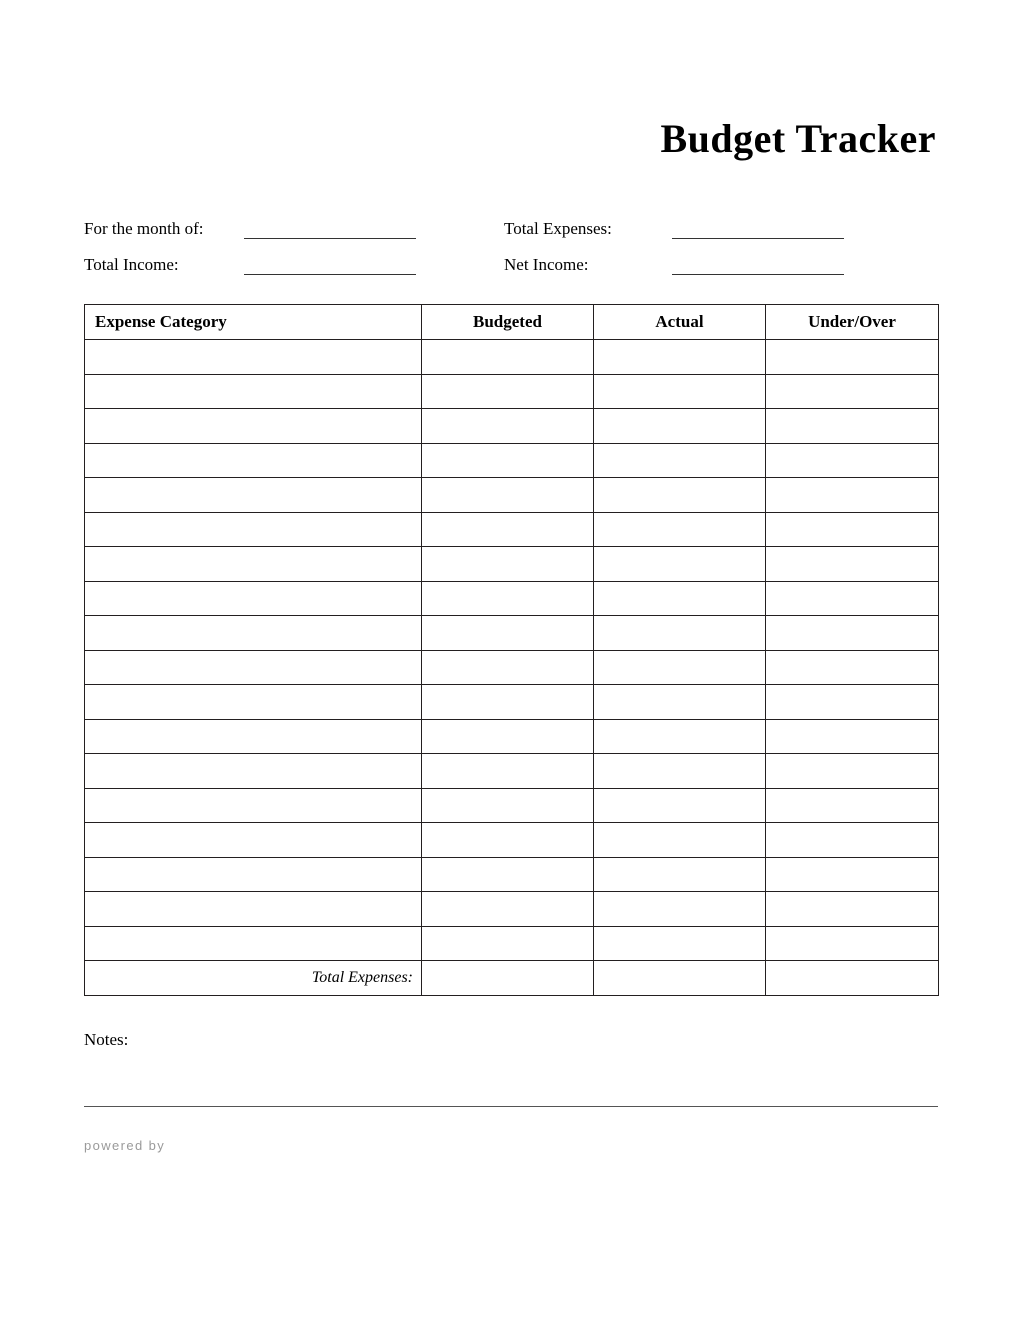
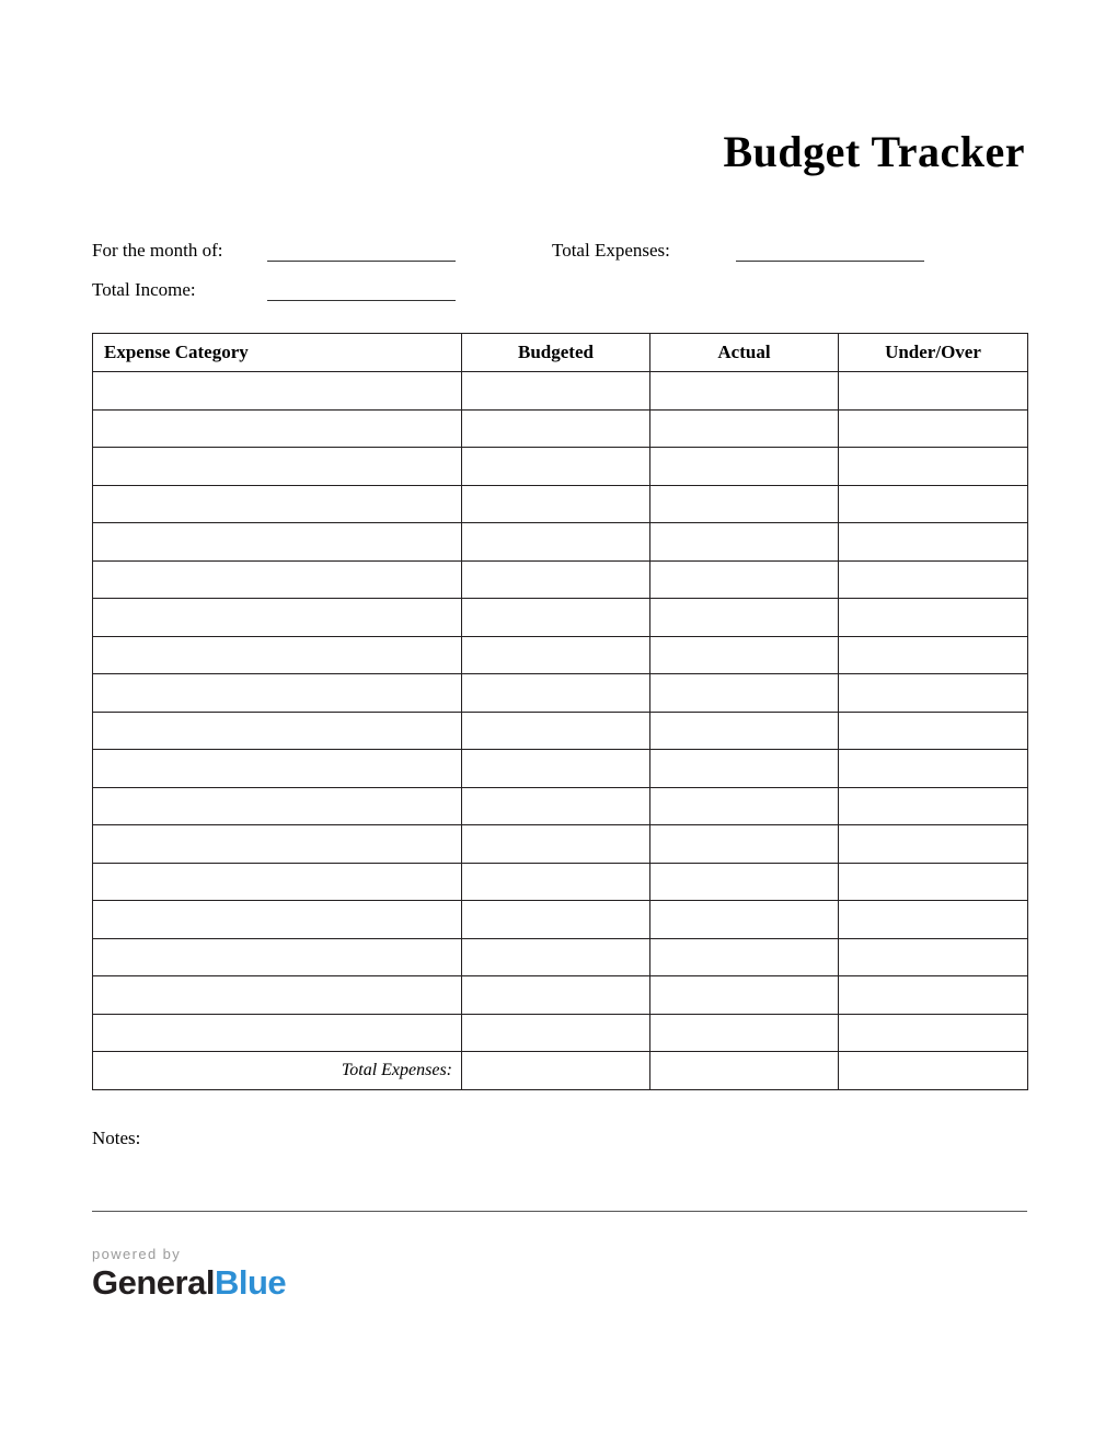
  Budget Tracker
  For the month of:
  Total Expenses:
  Total Income:
- Net Income:
  Expense Category	Budgeted	Actual	Under/Over
  Total Expenses:
  Notes:
  powered by
+ GeneralBlue
